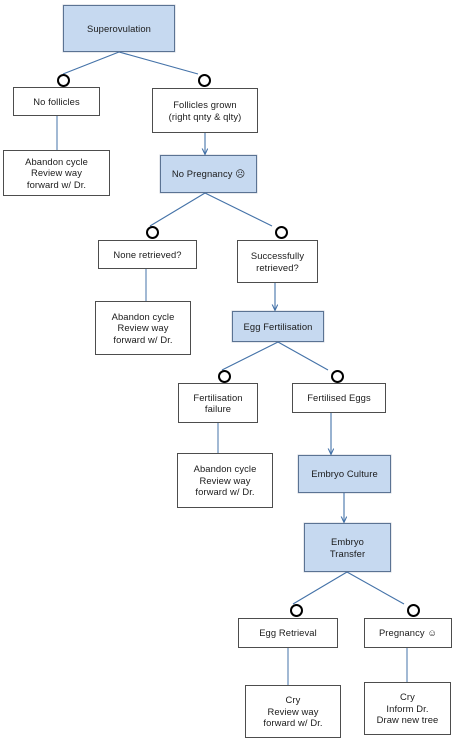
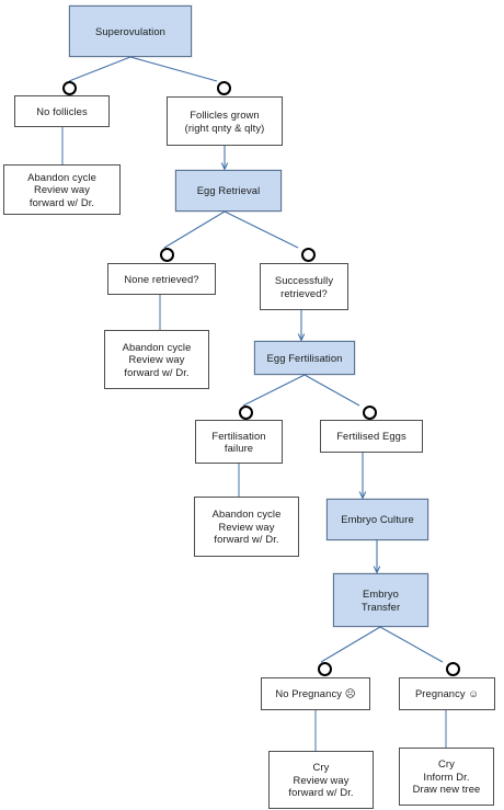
  Superovulation
  No follicles
  Follicles grown
  (right qnty & qlty)
  Abandon cycle
  Review way
  forward w/ Dr.
- No Pregnancy ☹
+ Egg Retrieval
  None retrieved?
  Successfully
  retrieved?
  Abandon cycle
  Review way
  forward w/ Dr.
  Egg Fertilisation
  Fertilisation
  failure
  Fertilised Eggs
  Abandon cycle
  Review way
  forward w/ Dr.
  Embryo Culture
  Embryo
  Transfer
- Egg Retrieval
+ No Pregnancy ☹
  Pregnancy ☺
  Cry
  Review way
  forward w/ Dr.
  Cry
  Inform Dr.
  Draw new tree
